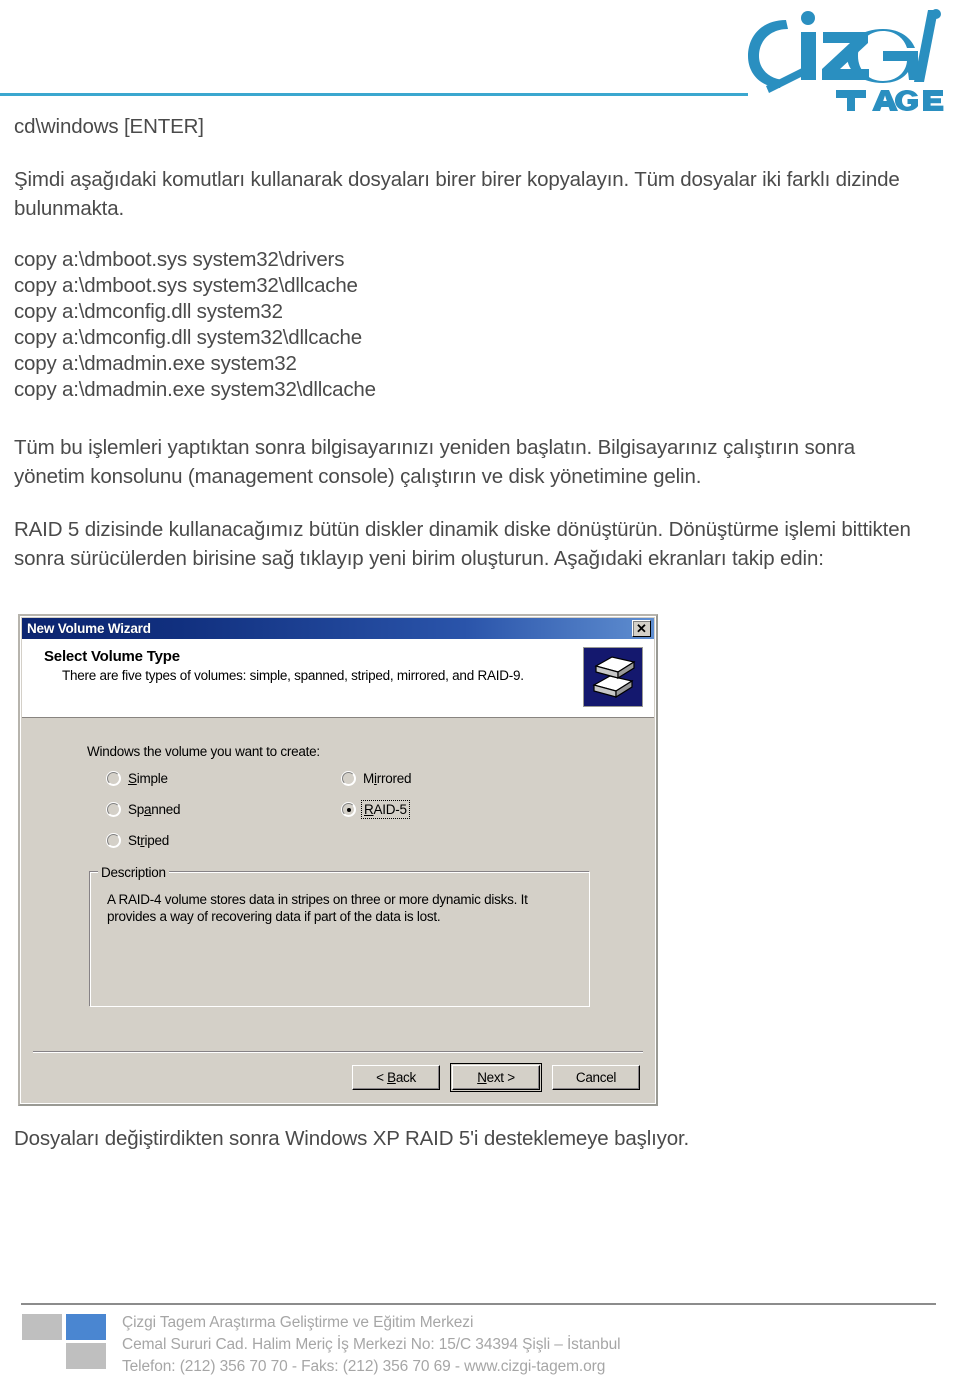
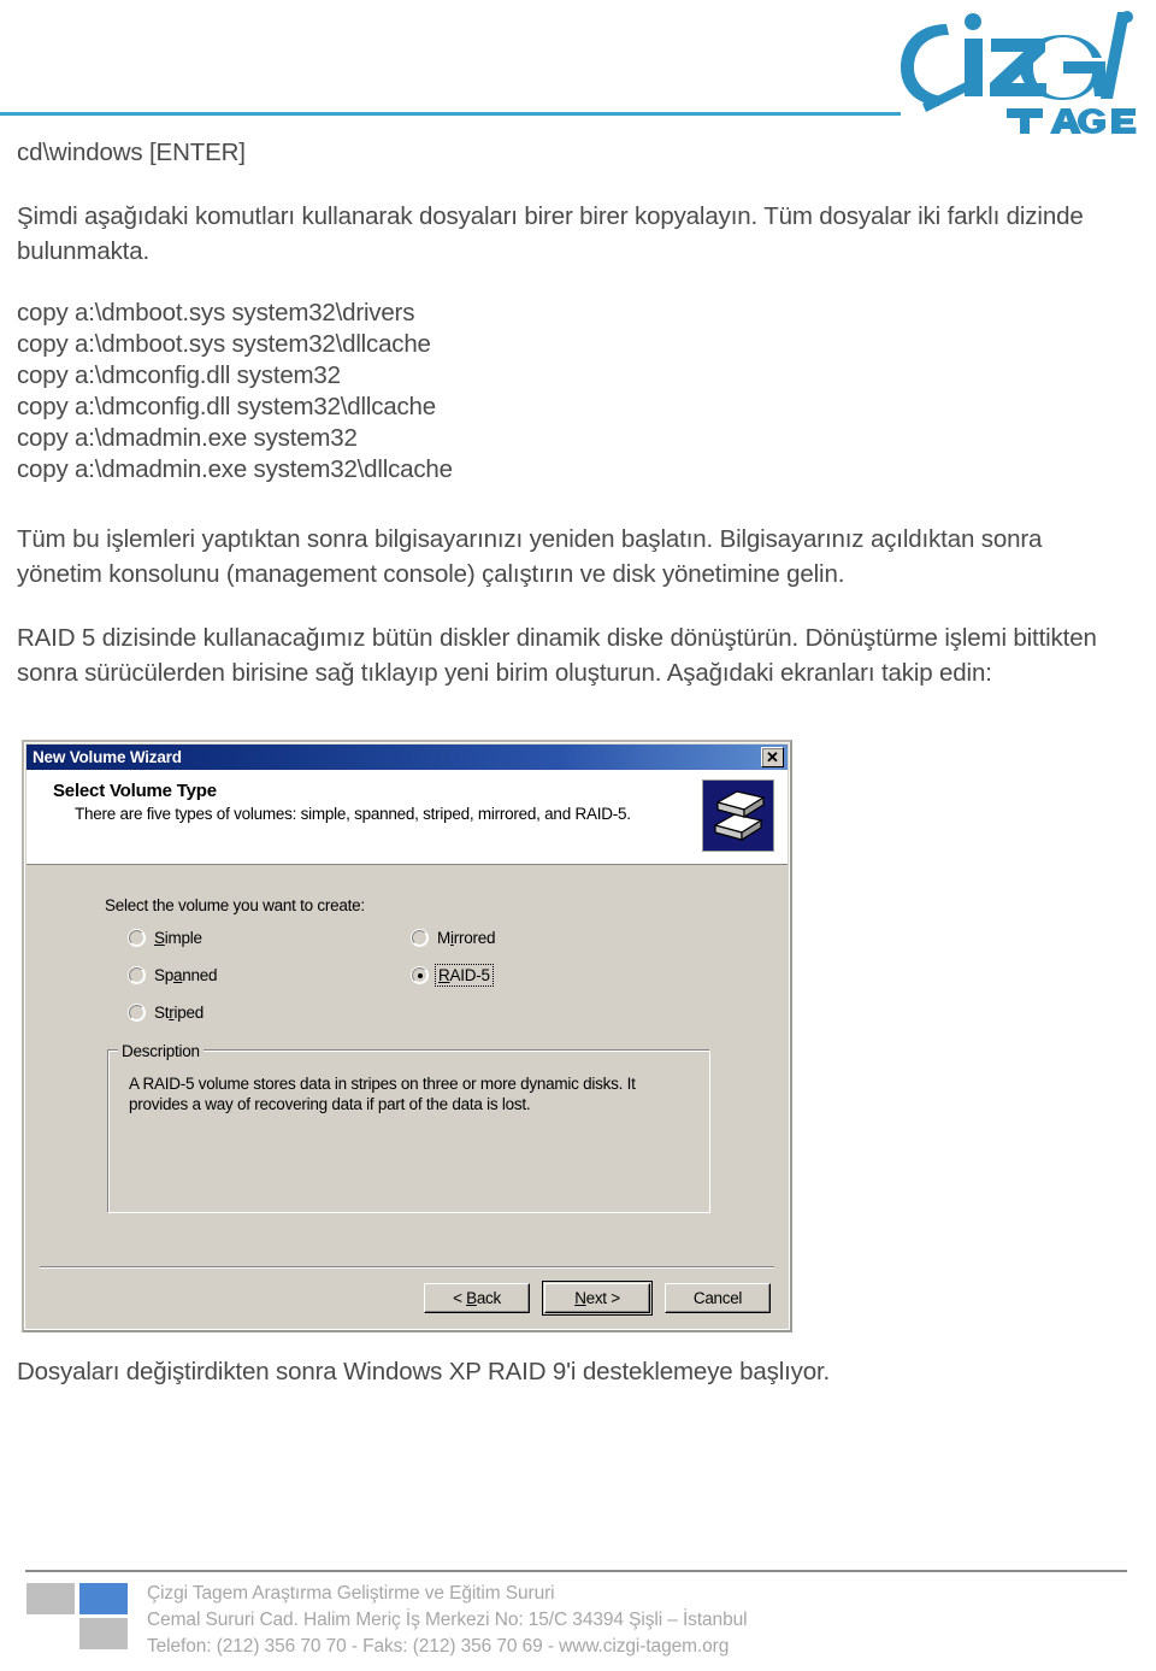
  cd\windows [ENTER]
  Şimdi aşağıdaki komutları kullanarak dosyaları birer birer kopyalayın. Tüm dosyalar iki farklı dizinde bulunmakta.
  copy a:\dmboot.sys system32\drivers
  copy a:\dmboot.sys system32\dllcache
  copy a:\dmconfig.dll system32
  copy a:\dmconfig.dll system32\dllcache
  copy a:\dmadmin.exe system32
  copy a:\dmadmin.exe system32\dllcache
- Tüm bu işlemleri yaptıktan sonra bilgisayarınızı yeniden başlatın. Bilgisayarınız çalıştırın sonra yönetim konsolunu (management console) çalıştırın ve disk yönetimine gelin.
+ Tüm bu işlemleri yaptıktan sonra bilgisayarınızı yeniden başlatın. Bilgisayarınız açıldıktan sonra yönetim konsolunu (management console) çalıştırın ve disk yönetimine gelin.
  RAID 5 dizisinde kullanacağımız bütün diskler dinamik diske dönüştürün. Dönüştürme işlemi bittikten sonra sürücülerden birisine sağ tıklayıp yeni birim oluşturun. Aşağıdaki ekranları takip edin:
  New Volume Wizard
  ✕
  Select Volume Type
- There are five types of volumes: simple, spanned, striped, mirrored, and RAID-9.
+ There are five types of volumes: simple, spanned, striped, mirrored, and RAID-5.
- Windows the volume you want to create:
+ Select the volume you want to create:
  Simple
  Spanned
  Striped
  Mirrored
  RAID-5
  Description
- A RAID-4 volume stores data in stripes on three or more dynamic disks. It provides a way of recovering data if part of the data is lost.
+ A RAID-5 volume stores data in stripes on three or more dynamic disks. It provides a way of recovering data if part of the data is lost.
  < Back
  Next >
  Cancel
- Dosyaları değiştirdikten sonra Windows XP RAID 5'i desteklemeye başlıyor.
+ Dosyaları değiştirdikten sonra Windows XP RAID 9'i desteklemeye başlıyor.
- Çizgi Tagem Araştırma Geliştirme ve Eğitim Merkezi
+ Çizgi Tagem Araştırma Geliştirme ve Eğitim Sururi
  Cemal Sururi Cad. Halim Meriç İş Merkezi No: 15/C 34394 Şişli – İstanbul
  Telefon: (212) 356 70 70 - Faks: (212) 356 70 69 - www.cizgi-tagem.org
